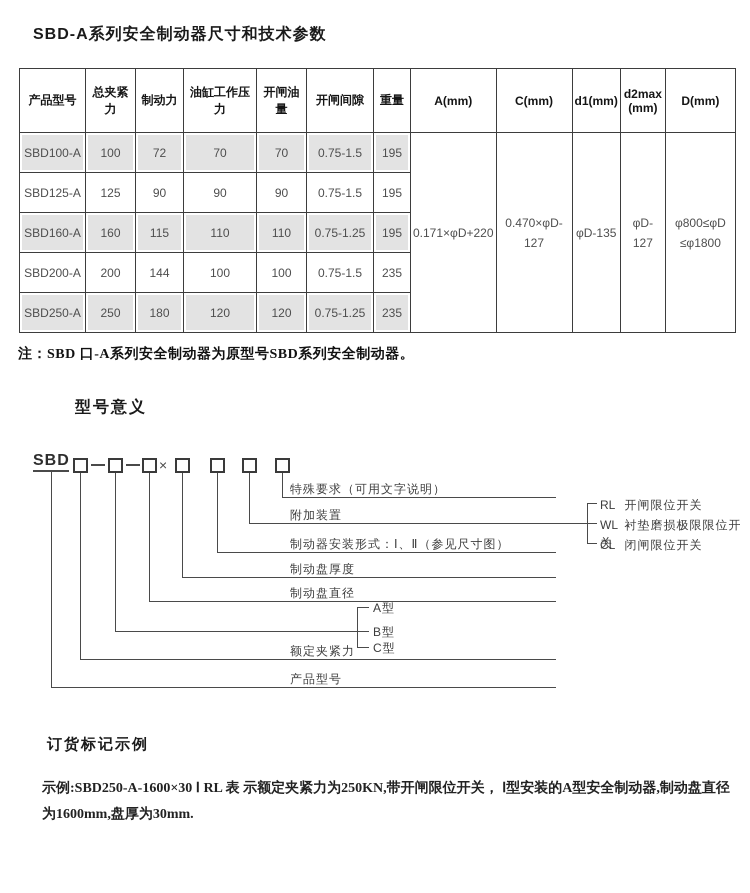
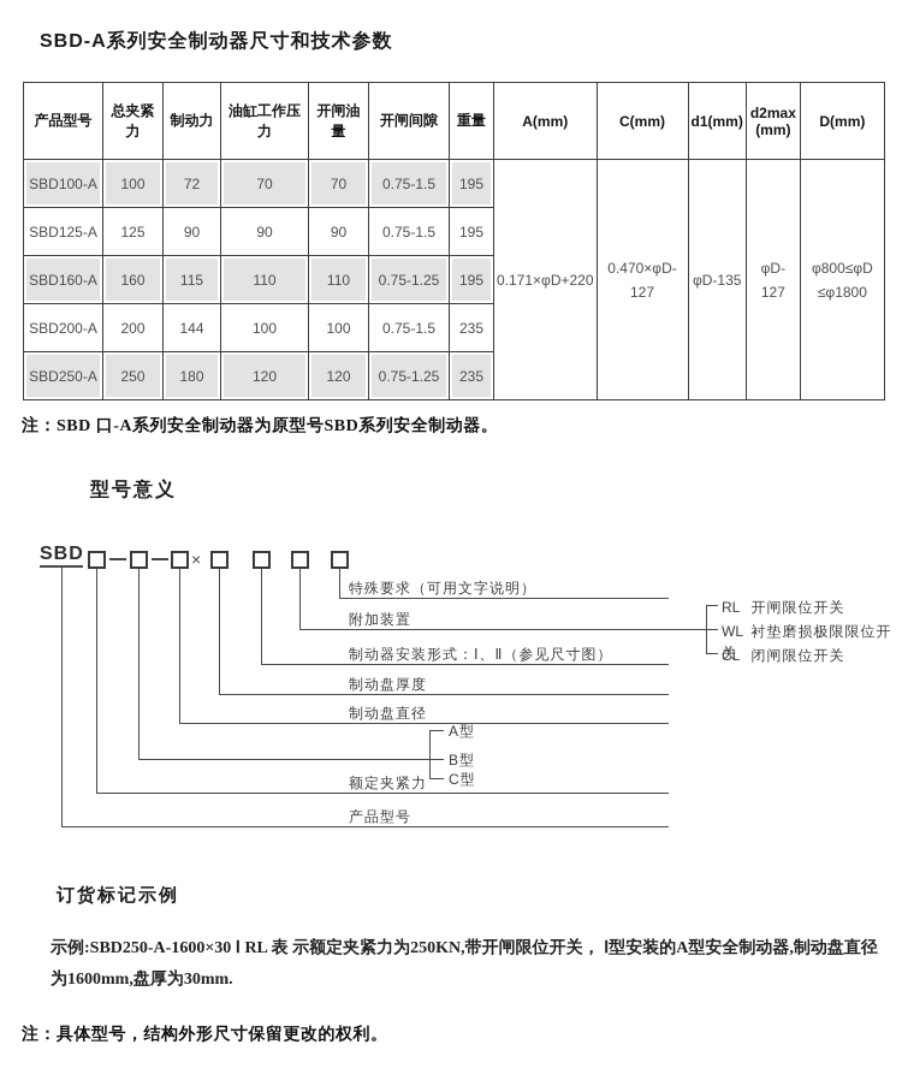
  SBD-A系列安全制动器尺寸和技术参数
  产品型号	总夹紧力	制动力	油缸工作压力	开闸油量	开闸间隙	重量	A(mm)	C(mm)	d1(mm)	d2max (mm)	D(mm)
  SBD100-A	100	72	70	70	0.75-1.5	195	0.171×φD+220	0.470×φD-127	φD-135	φD-127	φ800≤φD ≤φ1800
  SBD125-A	125	90	90	90	0.75-1.5	195
  SBD160-A	160	115	110	110	0.75-1.25	195
  SBD200-A	200	144	100	100	0.75-1.5	235
  SBD250-A	250	180	120	120	0.75-1.25	235
  注：SBD 口-A系列安全制动器为原型号SBD系列安全制动器。
  型号意义
  SBD
  ×
  特殊要求（可用文字说明）
  附加装置
  制动器安装形式：Ⅰ、Ⅱ（参见尺寸图）
  制动盘厚度
  制动盘直径
  A型
  B型
  C型
  额定夹紧力
  产品型号
  RL 开闸限位开关
  WL 衬垫磨损极限限位开关
  CL 闭闸限位开关
  订货标记示例
  示例:SBD250-A-1600×30 Ⅰ RL 表 示额定夹紧力为250KN,带开闸限位开关， Ⅰ型安装的A型安全制动器,制动盘直径为1600mm,盘厚为30mm.
+ 注：具体型号，结构外形尺寸保留更改的权利。
